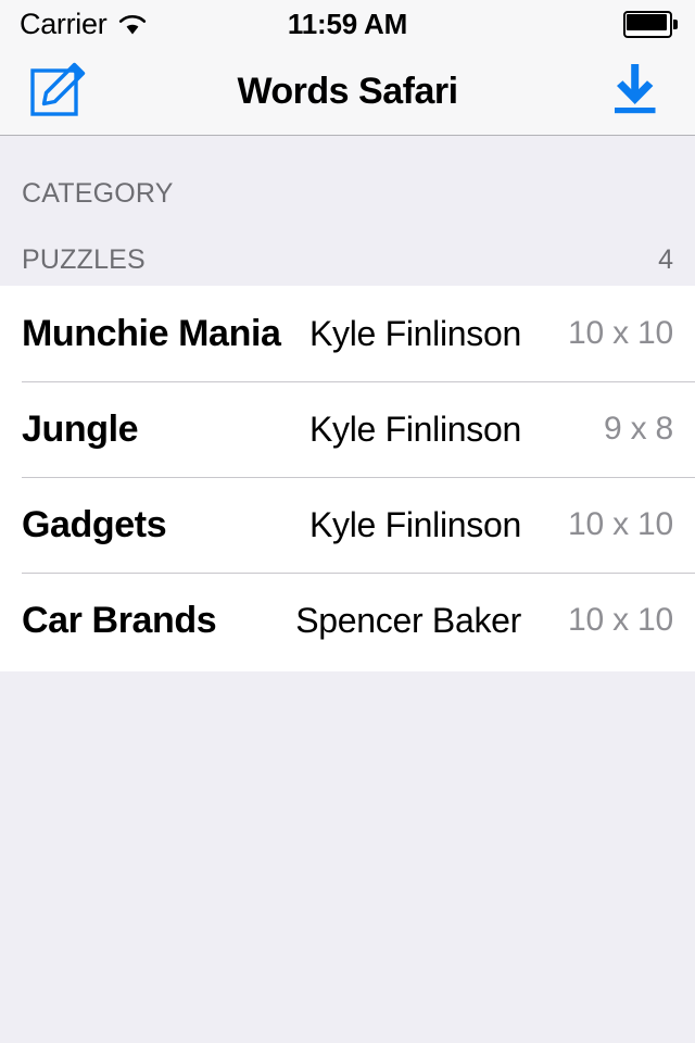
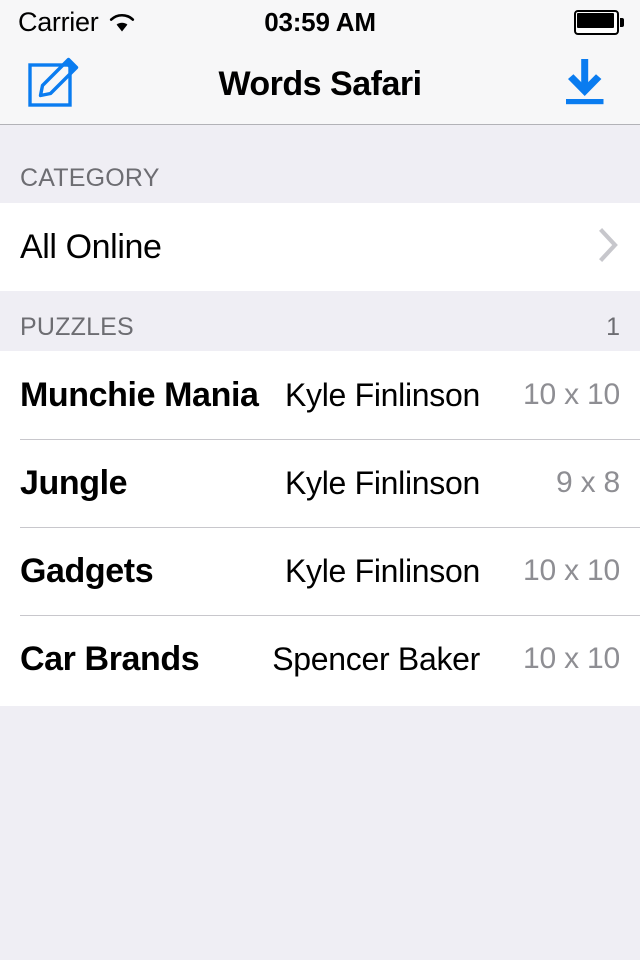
  Carrier
- 11:59 AM
+ 03:59 AM
  Words Safari
  CATEGORY
+ All Online
  PUZZLES
- 4
+ 1
  Munchie Mania
  Kyle Finlinson
  10 x 10
  Jungle
  Kyle Finlinson
  9 x 8
  Gadgets
  Kyle Finlinson
  10 x 10
  Car Brands
  Spencer Baker
  10 x 10
